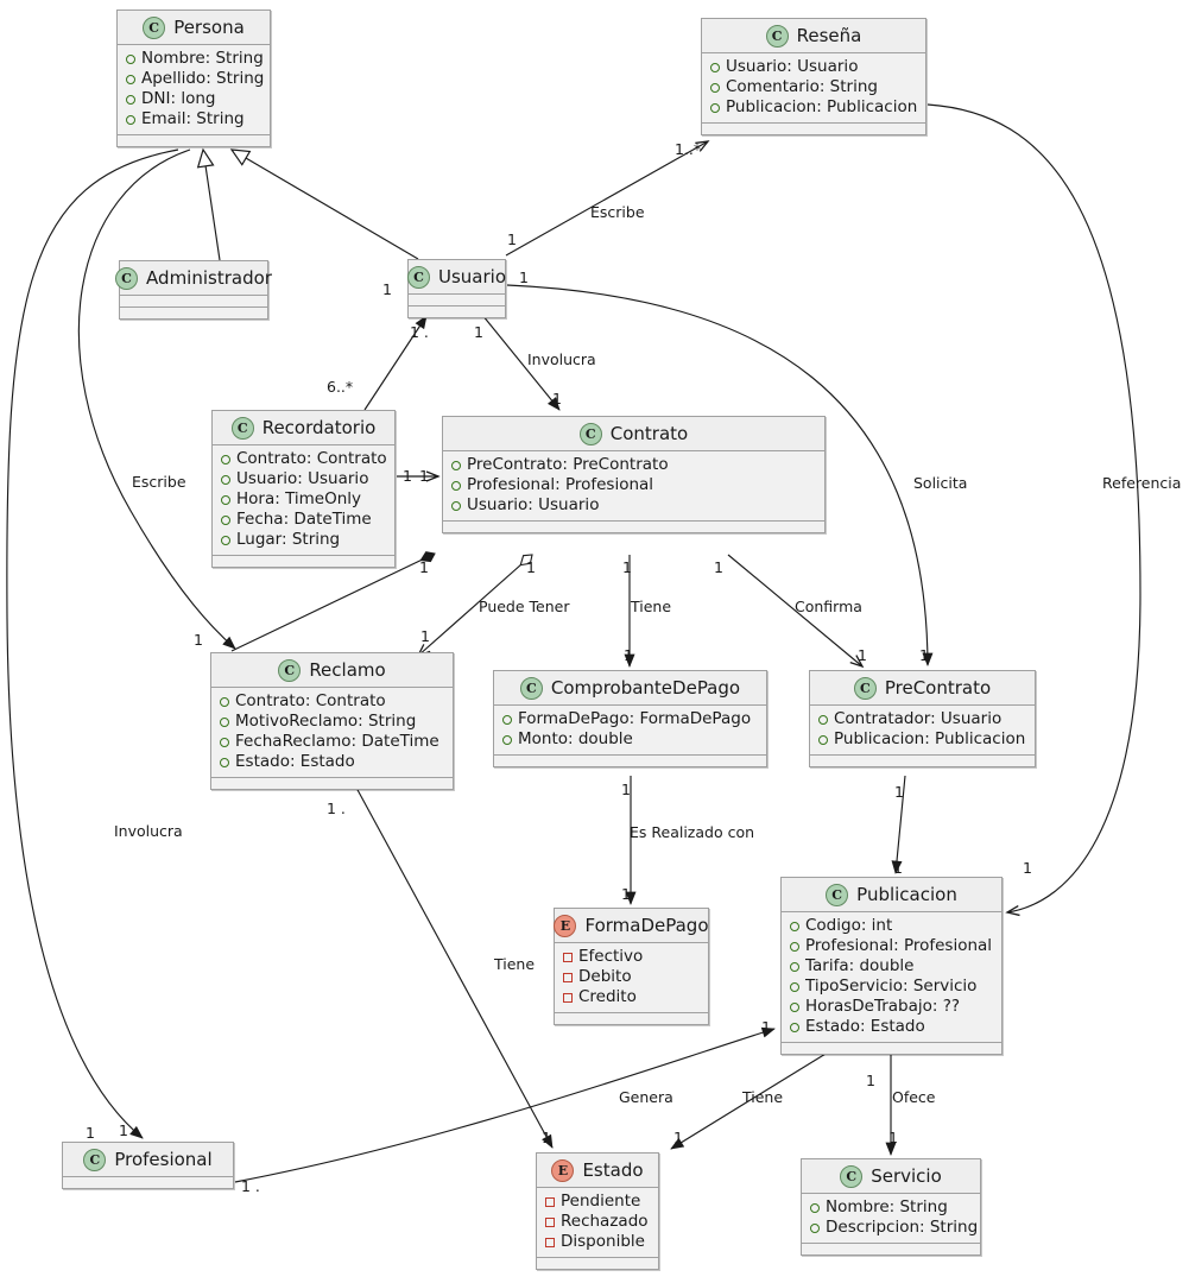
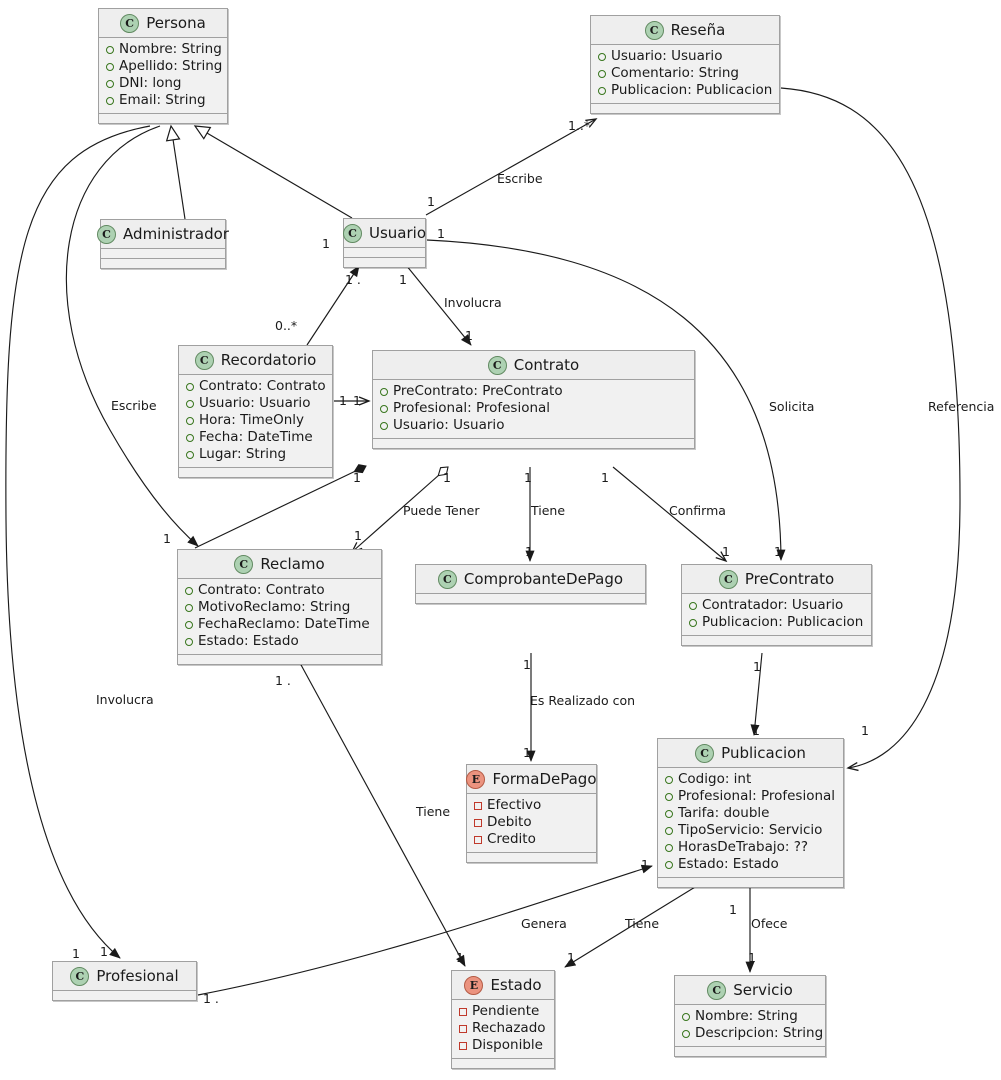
  C
  Persona
  Nombre: String
  Apellido: String
  DNI: long
  Email: String
  C
  Reseña
  Usuario: Usuario
  Comentario: String
  Publicacion: Publicacion
  C
  Administrador
  C
  Usuario
  C
  Recordatorio
  Contrato: Contrato
  Usuario: Usuario
  Hora: TimeOnly
  Fecha: DateTime
  Lugar: String
  C
  Contrato
  PreContrato: PreContrato
  Profesional: Profesional
  Usuario: Usuario
  C
  Reclamo
  Contrato: Contrato
  MotivoReclamo: String
  FechaReclamo: DateTime
  Estado: Estado
  C
  ComprobanteDePago
- FormaDePago: FormaDePago
- Monto: double
  C
  PreContrato
  Contratador: Usuario
  Publicacion: Publicacion
  E
  FormaDePago
  Efectivo
  Debito
  Credito
  C
  Publicacion
  Codigo: int
  Profesional: Profesional
  Tarifa: double
  TipoServicio: Servicio
  HorasDeTrabajo: ??
  Estado: Estado
  C
  Profesional
  E
  Estado
  Pendiente
  Rechazado
  Disponible
  C
  Servicio
  Nombre: String
  Descripcion: String
  Escribe
  Involucra
  Escribe
  Involucra
  Solicita
  Referencia
  Puede Tener
  Tiene
  Confirma
  Es Realizado con
  Tiene
  Genera
  Tiene
  Ofece
  1
  1..*
  1
  1
  1 .
  1
- 6..*
+ 0..*
  1
  1
  1
  1
  1
  1
  1
  1
  1
  1
  1
  1
  1
  1
  1
  1
  1
  1 .
  1
  1
  1
  1
  1
  1
  1 .
  1
